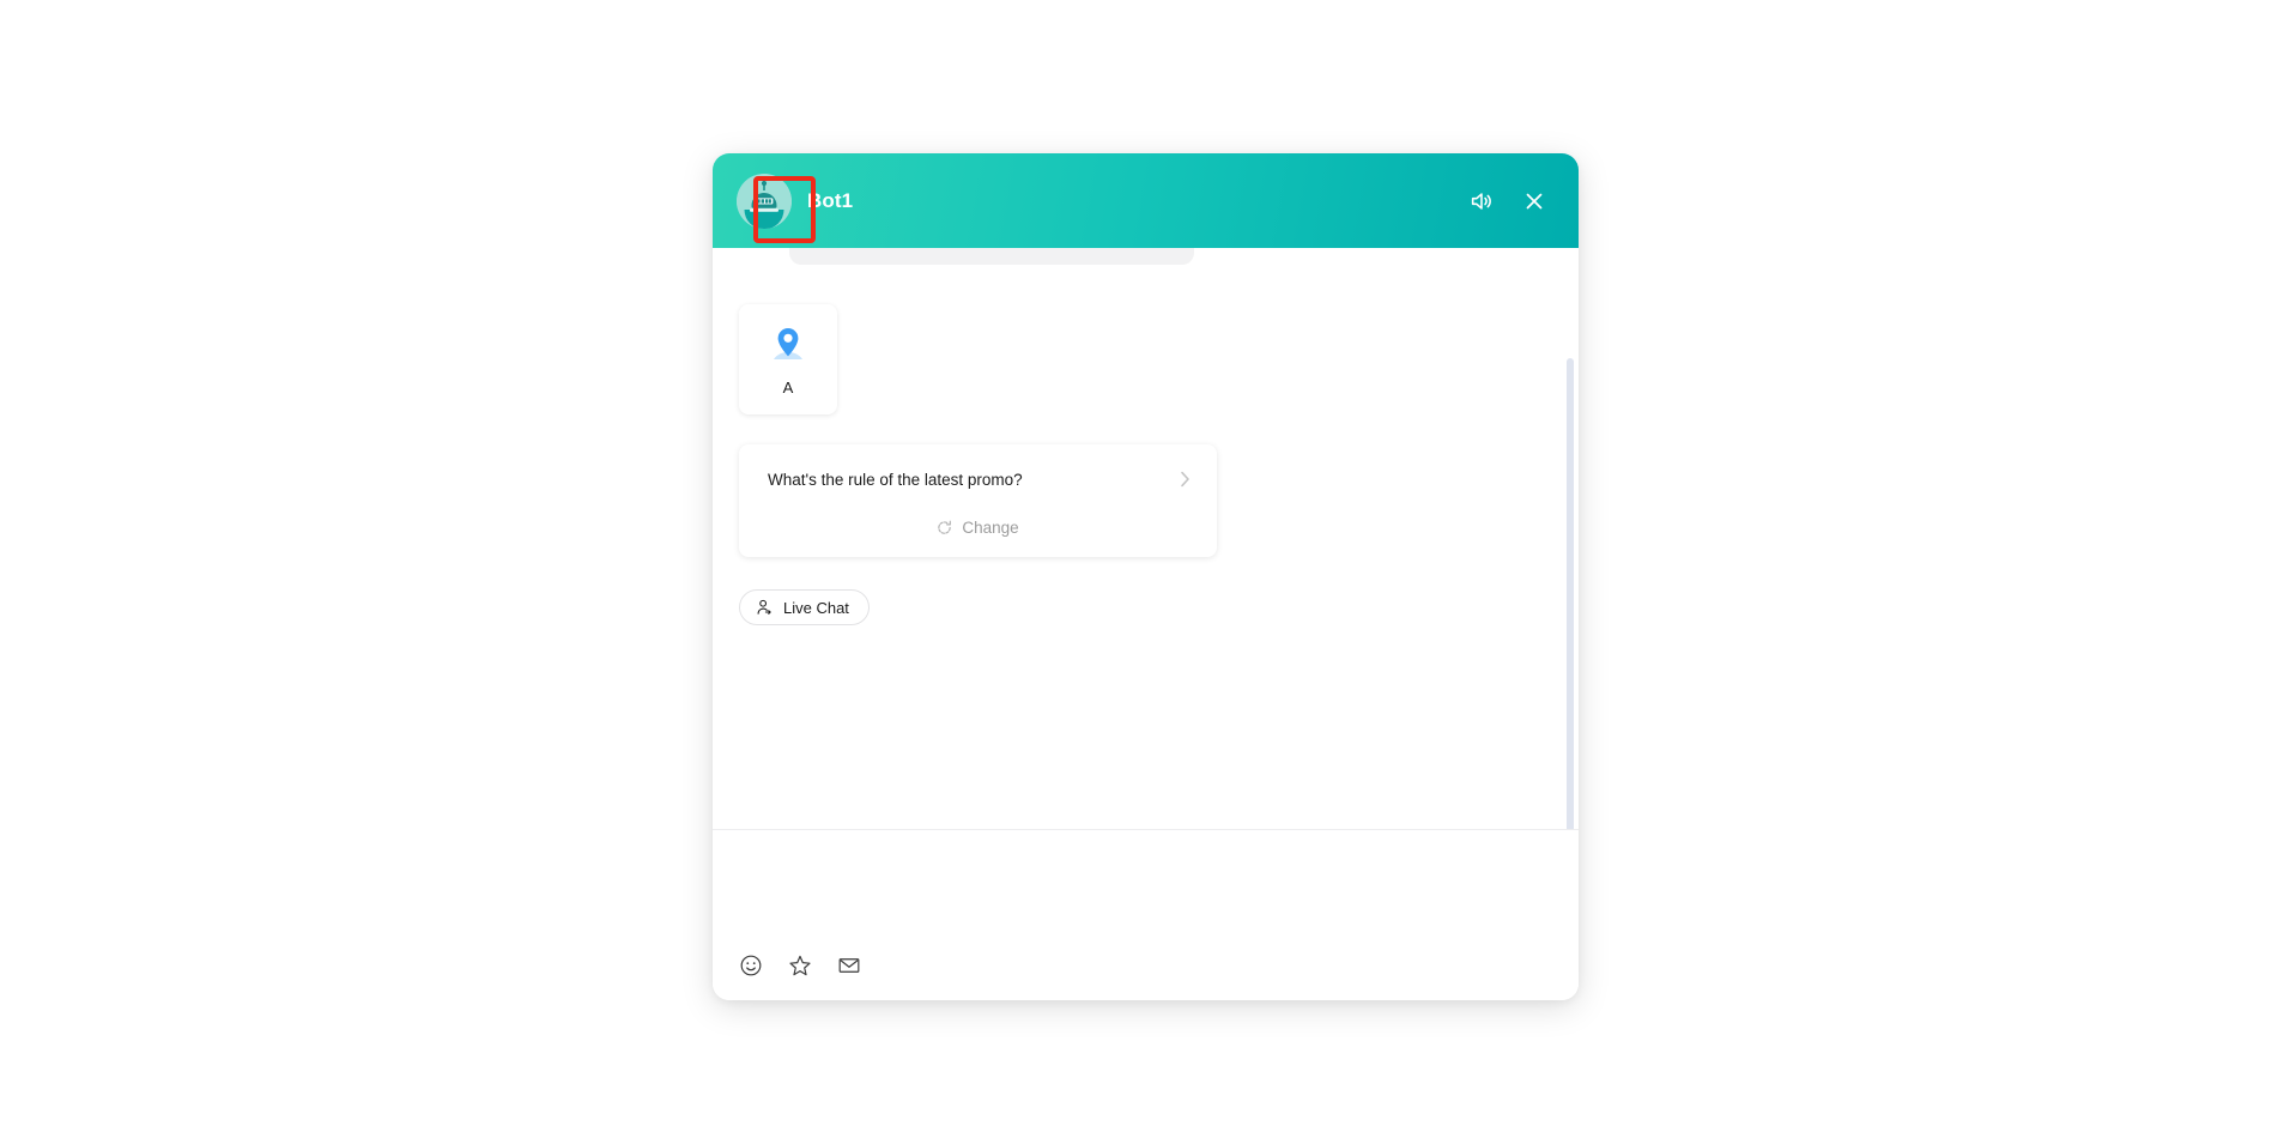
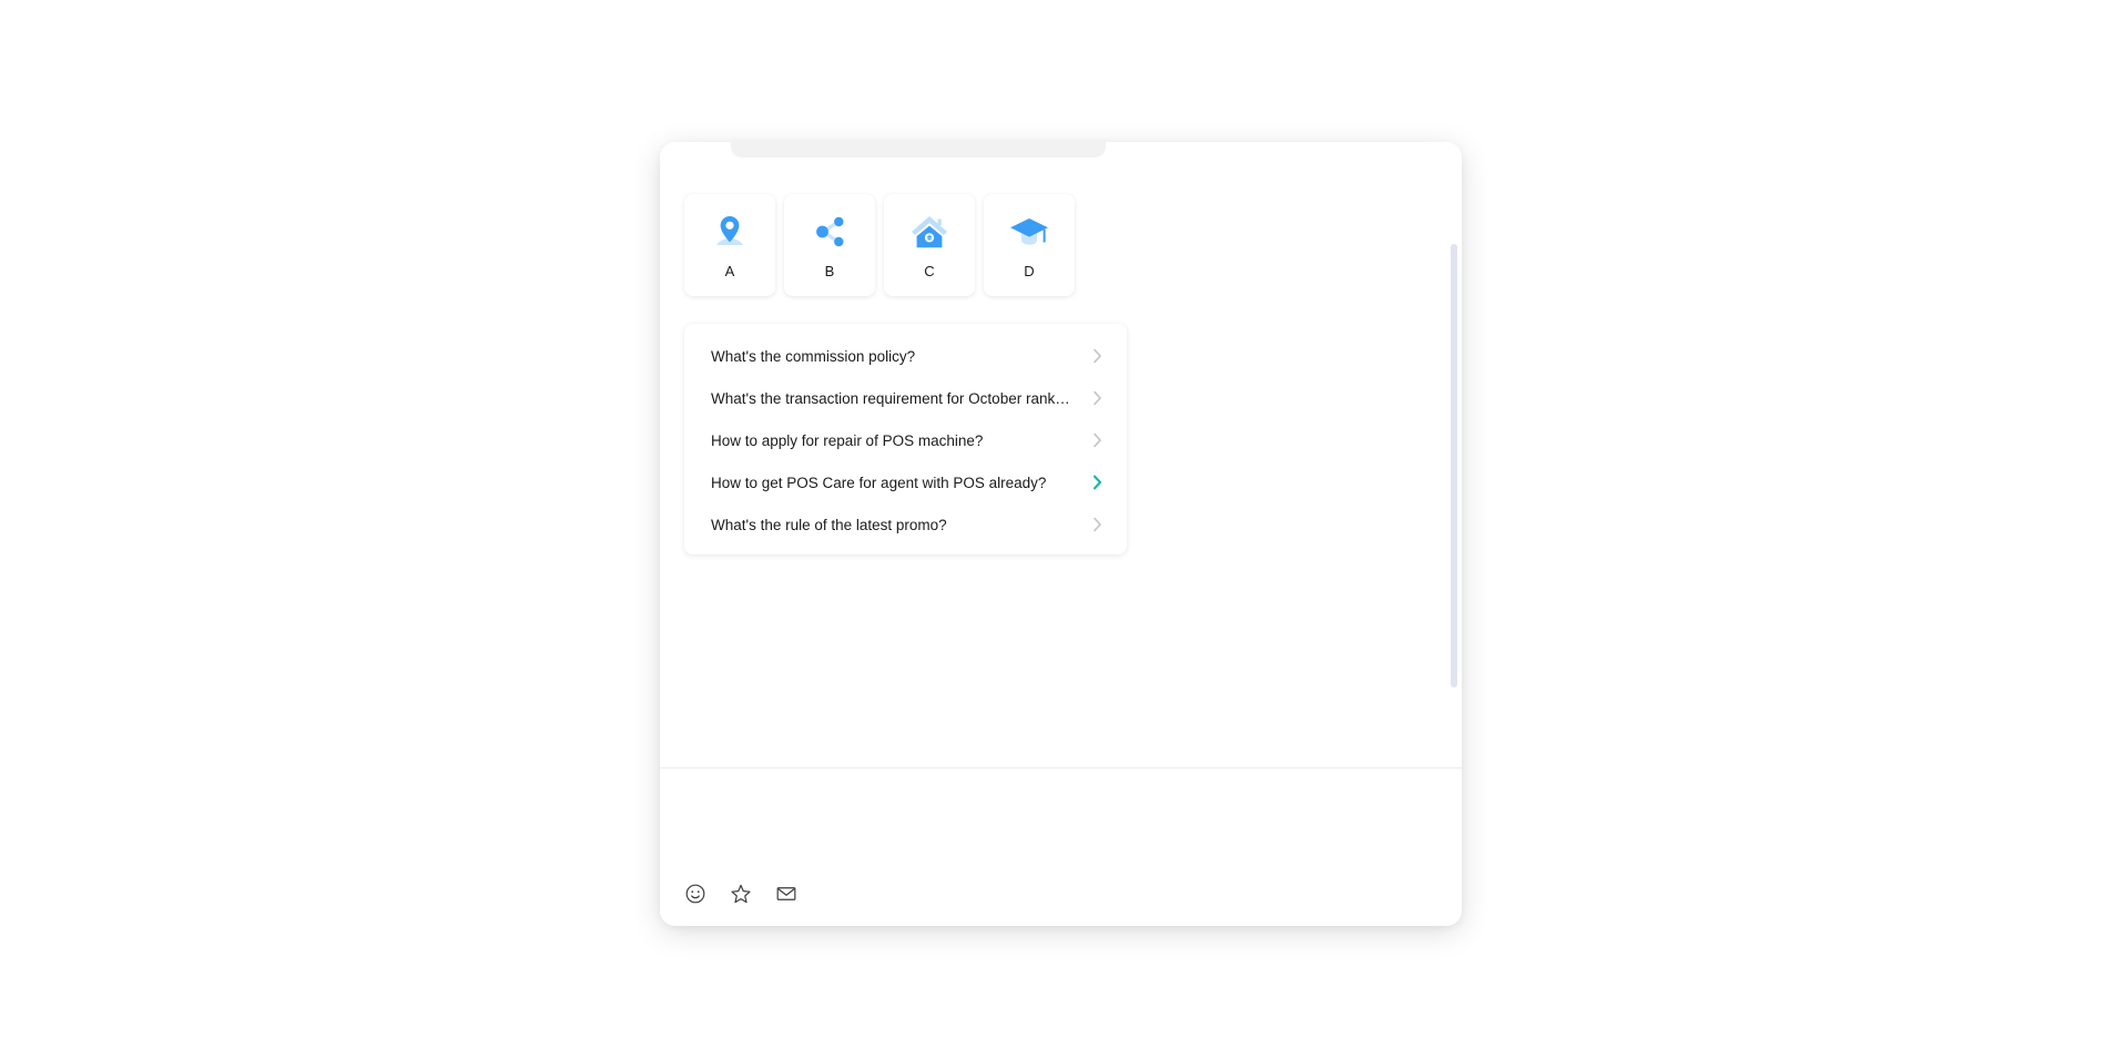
- Bot1
  A
+ B
+ C
+ D
+ What's the commission policy?
+ What's the transaction requirement for October rank…
+ How to apply for repair of POS machine?
+ How to get POS Care for agent with POS already?
  What's the rule of the latest promo?
- Change
- Live Chat
